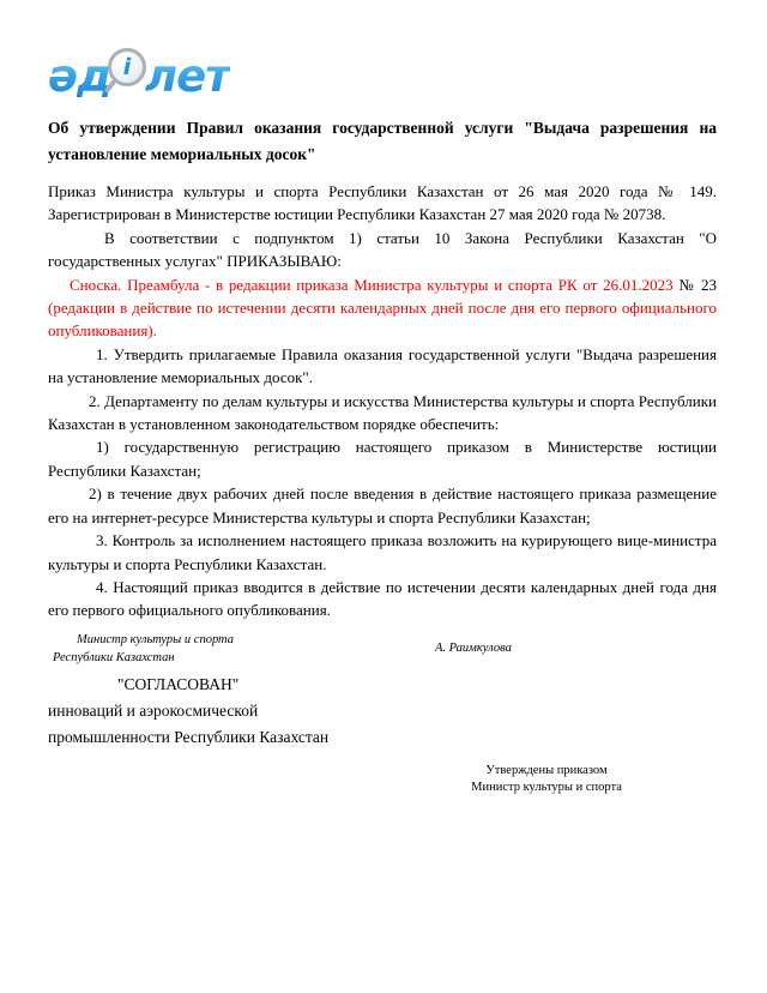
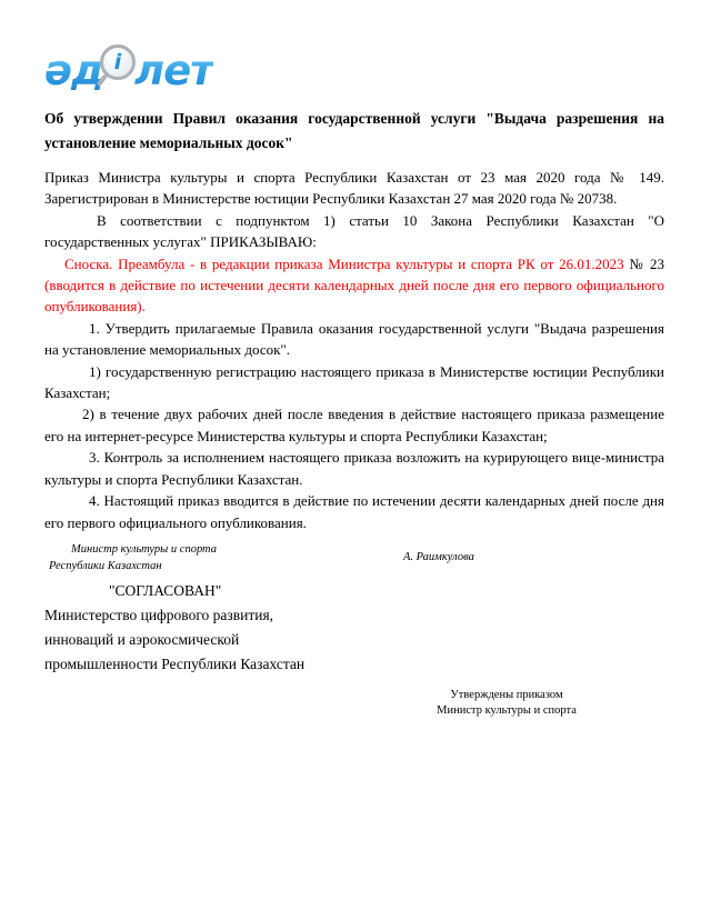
  әд
  і
  лет
  Об утверждении Правил оказания государственной услуги "Выдача разрешения на установление мемориальных досок"
- Приказ Министра культуры и спорта Республики Казахстан от 26 мая 2020 года № 149. Зарегистрирован в Министерстве юстиции Республики Казахстан 27 мая 2020 года № 20738.
+ Приказ Министра культуры и спорта Республики Казахстан от 23 мая 2020 года № 149. Зарегистрирован в Министерстве юстиции Республики Казахстан 27 мая 2020 года № 20738.
  В соответствии с подпунктом 1) статьи 10 Закона Республики Казахстан "О государственных услугах" ПРИКАЗЫВАЮ:
- Сноска. Преамбула - в редакции приказа Министра культуры и спорта РК от 26.01.2023 № 23 (редакции в действие по истечении десяти календарных дней после дня его первого официального опубликования).
+ Сноска. Преамбула - в редакции приказа Министра культуры и спорта РК от 26.01.2023 № 23 (вводится в действие по истечении десяти календарных дней после дня его первого официального опубликования).
  1. Утвердить прилагаемые Правила оказания государственной услуги "Выдача разрешения на установление мемориальных досок".
- 2. Департаменту по делам культуры и искусства Министерства культуры и спорта Республики Казахстан в установленном законодательством порядке обеспечить:
- 1) государственную регистрацию настоящего приказом в Министерстве юстиции Республики Казахстан;
+ 1) государственную регистрацию настоящего приказа в Министерстве юстиции Республики Казахстан;
  2) в течение двух рабочих дней после введения в действие настоящего приказа размещение его на интернет-ресурсе Министерства культуры и спорта Республики Казахстан;
  3. Контроль за исполнением настоящего приказа возложить на курирующего вице-министра культуры и спорта Республики Казахстан.
- 4. Настоящий приказ вводится в действие по истечении десяти календарных дней года дня его первого официального опубликования.
+ 4. Настоящий приказ вводится в действие по истечении десяти календарных дней после дня его первого официального опубликования.
  Министр культуры и спорта
  Республики Казахстан
  А. Раимкулова
  "СОГЛАСОВАН"
+ Министерство цифрового развития,
  инноваций и аэрокосмической
  промышленности Республики Казахстан
  Утверждены приказом
  Министр культуры и спорта
